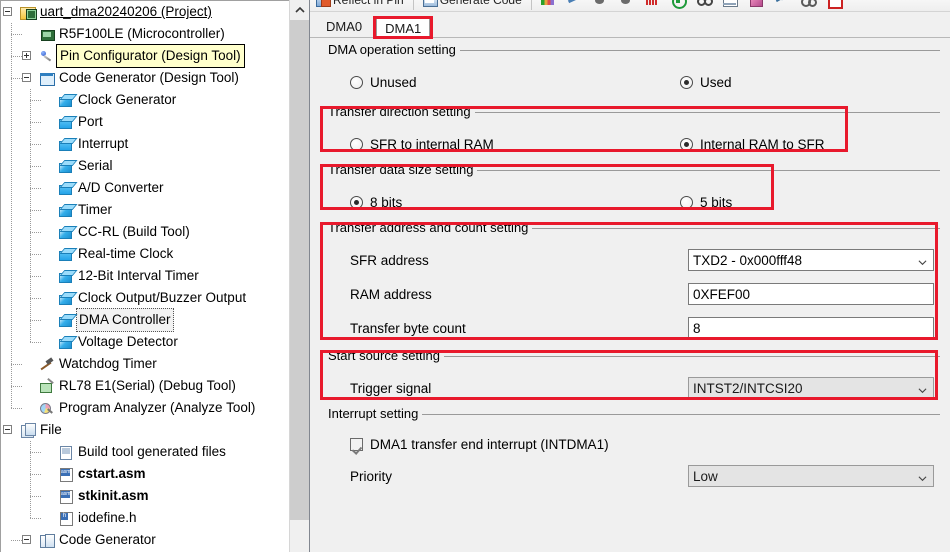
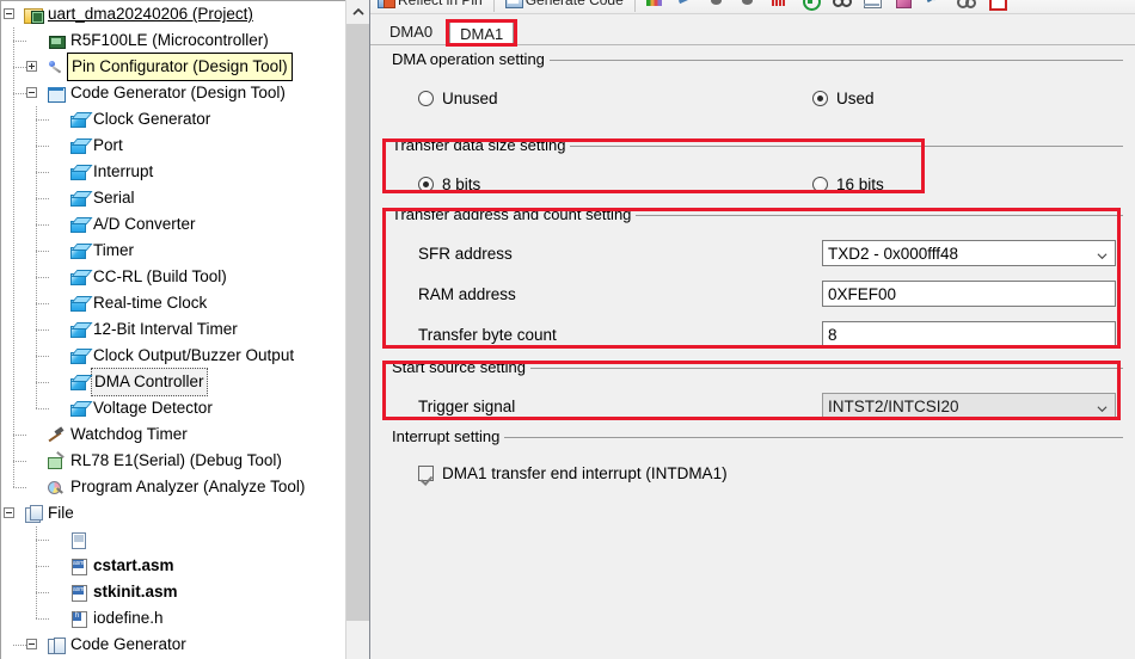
  uart_dma20240206 (Project)
  R5F100LE (Microcontroller)
  Pin Configurator (Design Tool)
  Code Generator (Design Tool)
  Clock Generator
  Port
  Interrupt
  Serial
  A/D Converter
  Timer
  CC-RL (Build Tool)
  Real-time Clock
  12-Bit Interval Timer
  Clock Output/Buzzer Output
  DMA Controller
  Voltage Detector
  Watchdog Timer
  RL78 E1(Serial) (Debug Tool)
  Program Analyzer (Analyze Tool)
  File
- Build tool generated files
  cstart.asm
  stkinit.asm
  iodefine.h
  Code Generator
  Reflect in Pin
  Generate Code
  DMA0
  DMA1
  DMA operation setting
  Unused
  Used
- Transfer direction setting
- SFR to internal RAM
- Internal RAM to SFR
  Transfer data size setting
  8 bits
- 5 bits
+ 16 bits
  Transfer address and count setting
  SFR address
  TXD2 - 0x000fff48
  RAM address
  0XFEF00
  Transfer byte count
  8
  Start source setting
  Trigger signal
  INTST2/INTCSI20
  Interrupt setting
  DMA1 transfer end interrupt (INTDMA1)
- Priority
- Low
